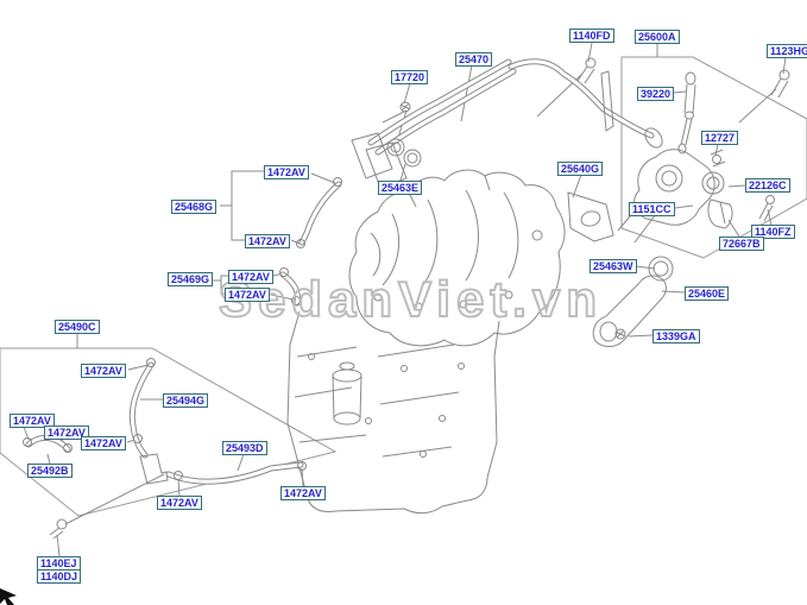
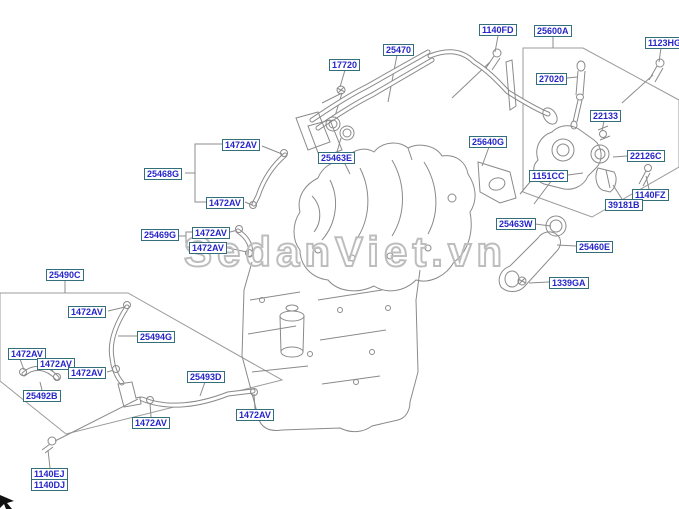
  edanViet.vn
  17720
  25470
  1140FD
  25600A
  1123HG
- 39220
+ 27020
- 12727
+ 22133
  25640G
  22126C
  1151CC
  1140FZ
- 72667B
+ 39181B
  25463E
  1472AV
  25468G
  1472AV
  1472AV
  25469G
  1472AV
  25463W
  25460E
  1339GA
  25490C
  1472AV
  25494G
  1472AV
  1472AV
  1472AV
  25492B
  25493D
  1472AV
  1472AV
  1140EJ
  1140DJ
